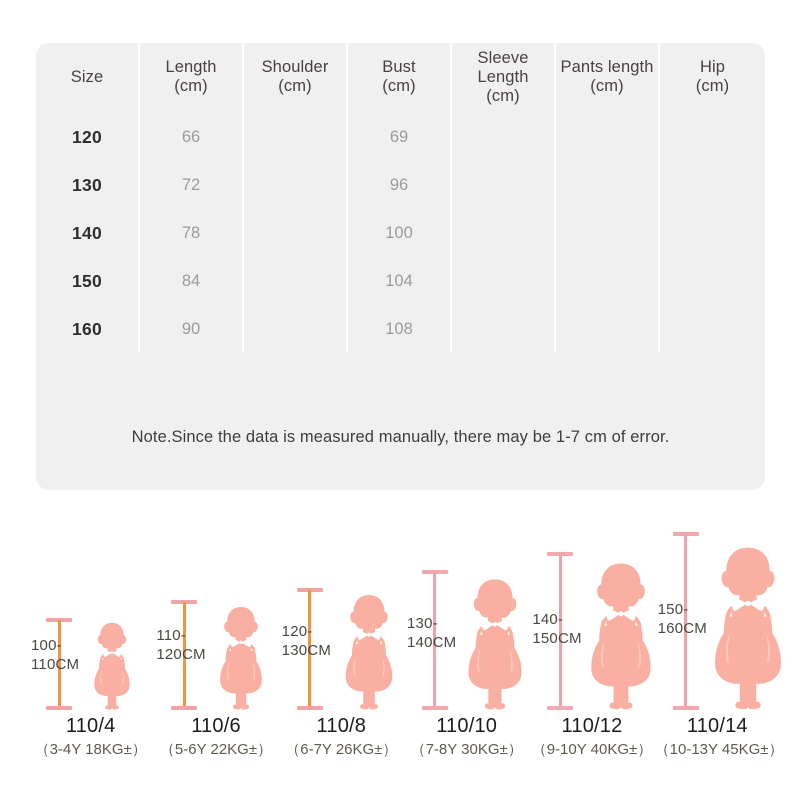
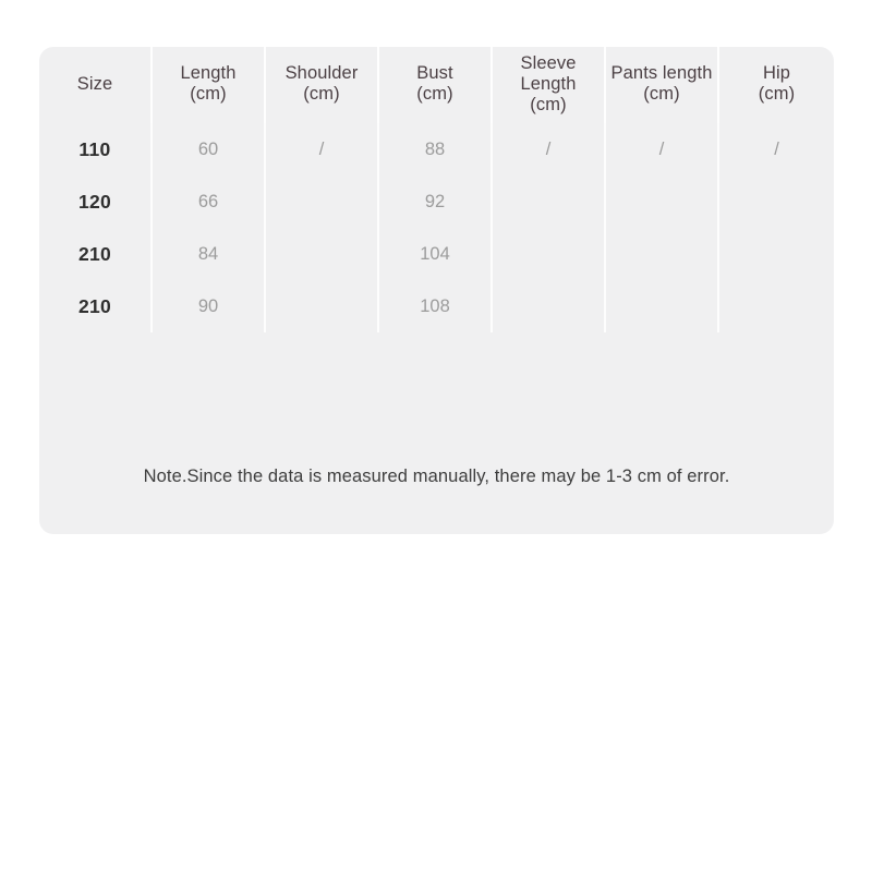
  Size	Length (cm)	Shoulder (cm)	Bust (cm)	Sleeve Length (cm)	Pants length (cm)	Hip (cm)
+ 110	60	/	88	/	/	/
- 120	66		69
+ 120	66		92
- 130	72		96
- 140	78		100
- 150	84		104
+ 210	84		104
- 160	90		108
+ 210	90		108
- Note.Since the data is measured manually, there may be 1-7 cm of error.
+ Note.Since the data is measured manually, there may be 1-3 cm of error.
- 100-
- 110CM
- 110/4
- （3-4Y 18KG±）
- 110-
- 120CM
- 110/6
- （5-6Y 22KG±）
- 120-
- 130CM
- 110/8
- （6-7Y 26KG±）
- 130-
- 140CM
- 110/10
- （7-8Y 30KG±）
- 140-
- 150CM
- 110/12
- （9-10Y 40KG±）
- 150-
- 160CM
- 110/14
- （10-13Y 45KG±）
